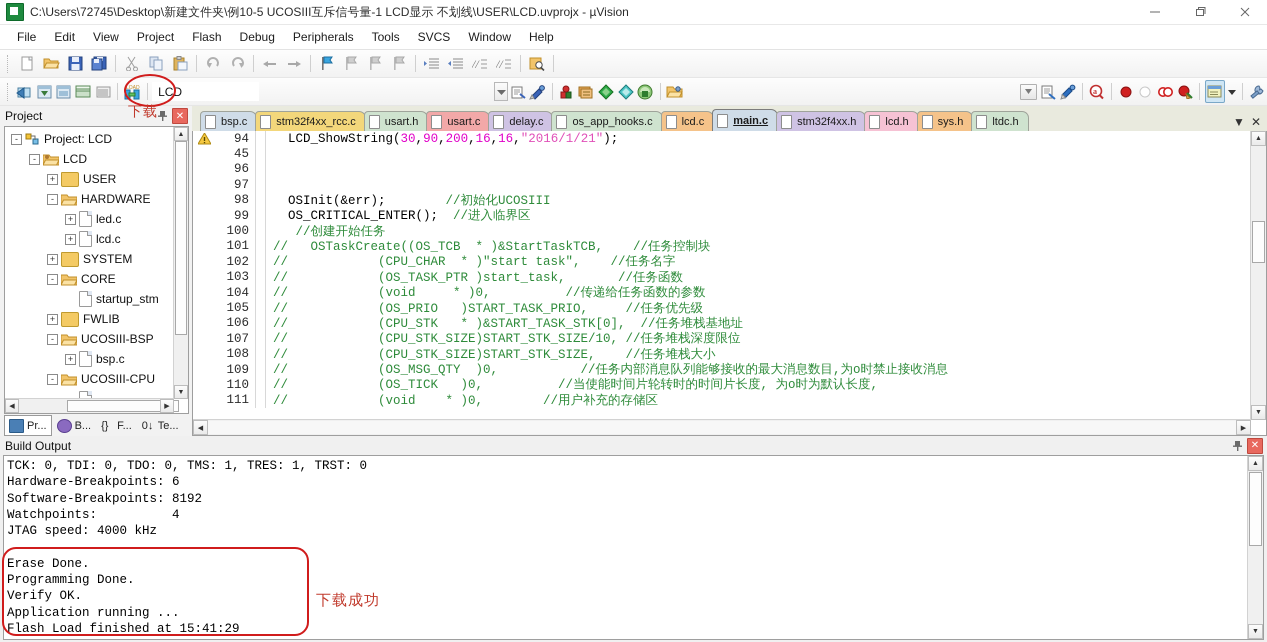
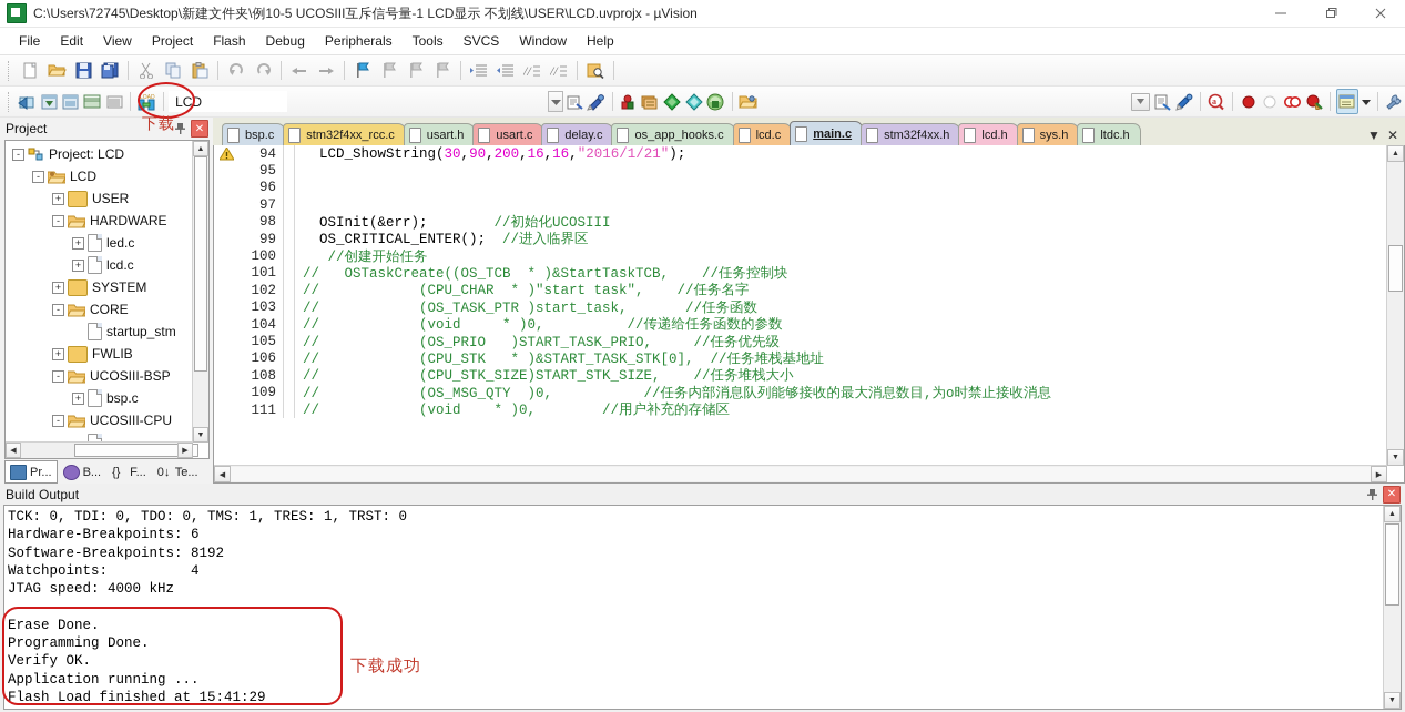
  C:\Users\72745\Desktop\新建文件夹\例10-5 UCOSIII互斥信号量-1 LCD显示 不划线\USER\LCD.uvprojx - µVision
  File
  Edit
  View
  Project
  Flash
  Debug
  Peripherals
  Tools
  SVCS
  Window
  Help
  //
  //
  LCD
  a
  Project
  ✕
  -
  Project: LCD
  -
  LCD
  +
  USER
  -
  HARDWARE
  +
  led.c
  +
  lcd.c
  +
  SYSTEM
  -
  CORE
  startup_stm
  +
  FWLIB
  -
  UCOSIII-BSP
  +
  bsp.c
  -
  UCOSIII-CPU
  Pr...
  B...
  {}
  F...
  0↓
  Te...
  bsp.c
  stm32f4xx_rcc.c
  usart.h
  usart.c
  delay.c
  os_app_hooks.c
  lcd.c
  main.c
  stm32f4xx.h
  lcd.h
  sys.h
  ltdc.h
  ▼
  ✕
  94
  LCD_ShowString(30,90,200,16,16,"2016/1/21");
- 45
+ 95
  96
  97
  98
  OSInit(&err); //初始化UCOSIII
  99
  OS_CRITICAL_ENTER(); //进入临界区
  100
  //创建开始任务
  101
  // OSTaskCreate((OS_TCB * )&StartTaskTCB, //任务控制块
  102
  // (CPU_CHAR * )"start task", //任务名字
  103
  // (OS_TASK_PTR )start_task, //任务函数
  104
  // (void * )0, //传递给任务函数的参数
  105
  // (OS_PRIO )START_TASK_PRIO, //任务优先级
  106
  // (CPU_STK * )&START_TASK_STK[0], //任务堆栈基地址
- 107
- // (CPU_STK_SIZE)START_STK_SIZE/10, //任务堆栈深度限位
  108
  // (CPU_STK_SIZE)START_STK_SIZE, //任务堆栈大小
  109
  // (OS_MSG_QTY )0, //任务内部消息队列能够接收的最大消息数目,为o时禁止接收消息
- 110
- // (OS_TICK )0, //当使能时间片轮转时的时间片长度, 为o时为默认长度,
  111
  // (void * )0, //用户补充的存储区
  Build Output
  ✕
  TCK: 0, TDI: 0, TDO: 0, TMS: 1, TRES: 1, TRST: 0 Hardware-Breakpoints: 6 Software-Breakpoints: 8192 Watchpoints: 4 JTAG speed: 4000 kHz Erase Done. Programming Done. Verify OK. Application running ... Flash Load finished at 15:41:29
  下载
  下载成功
